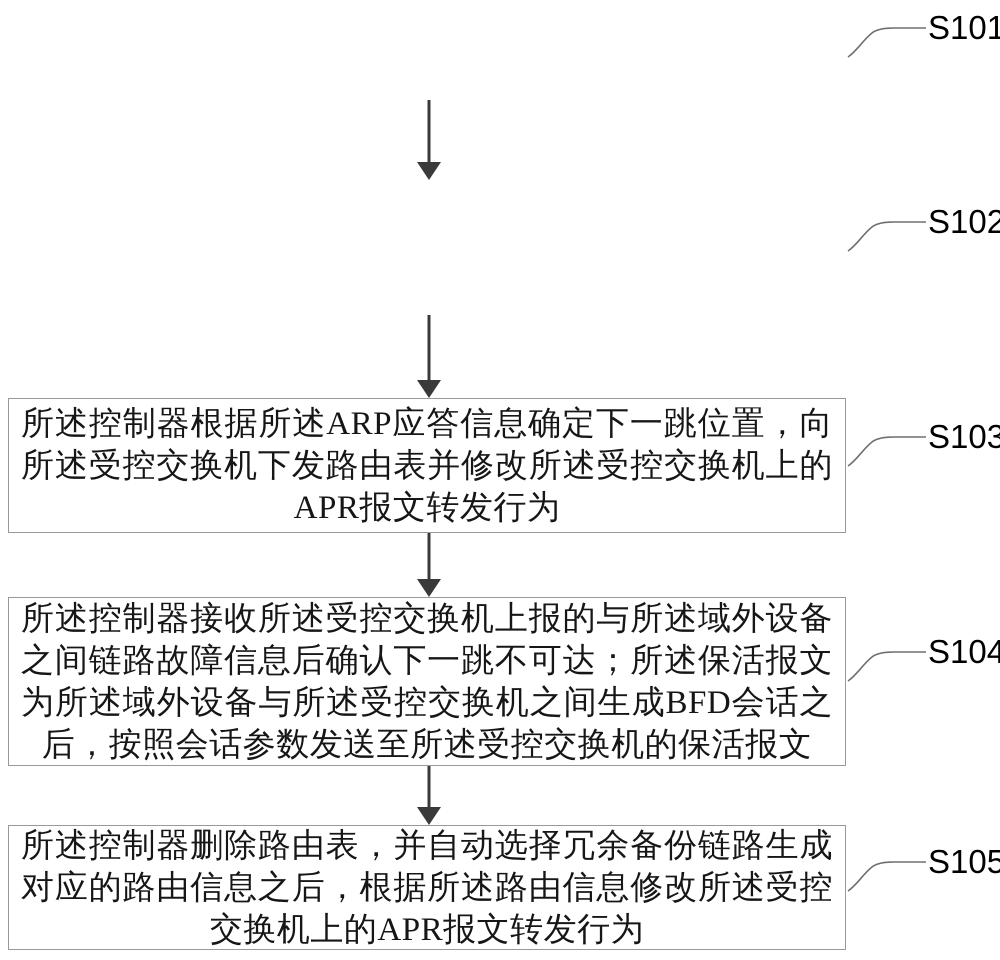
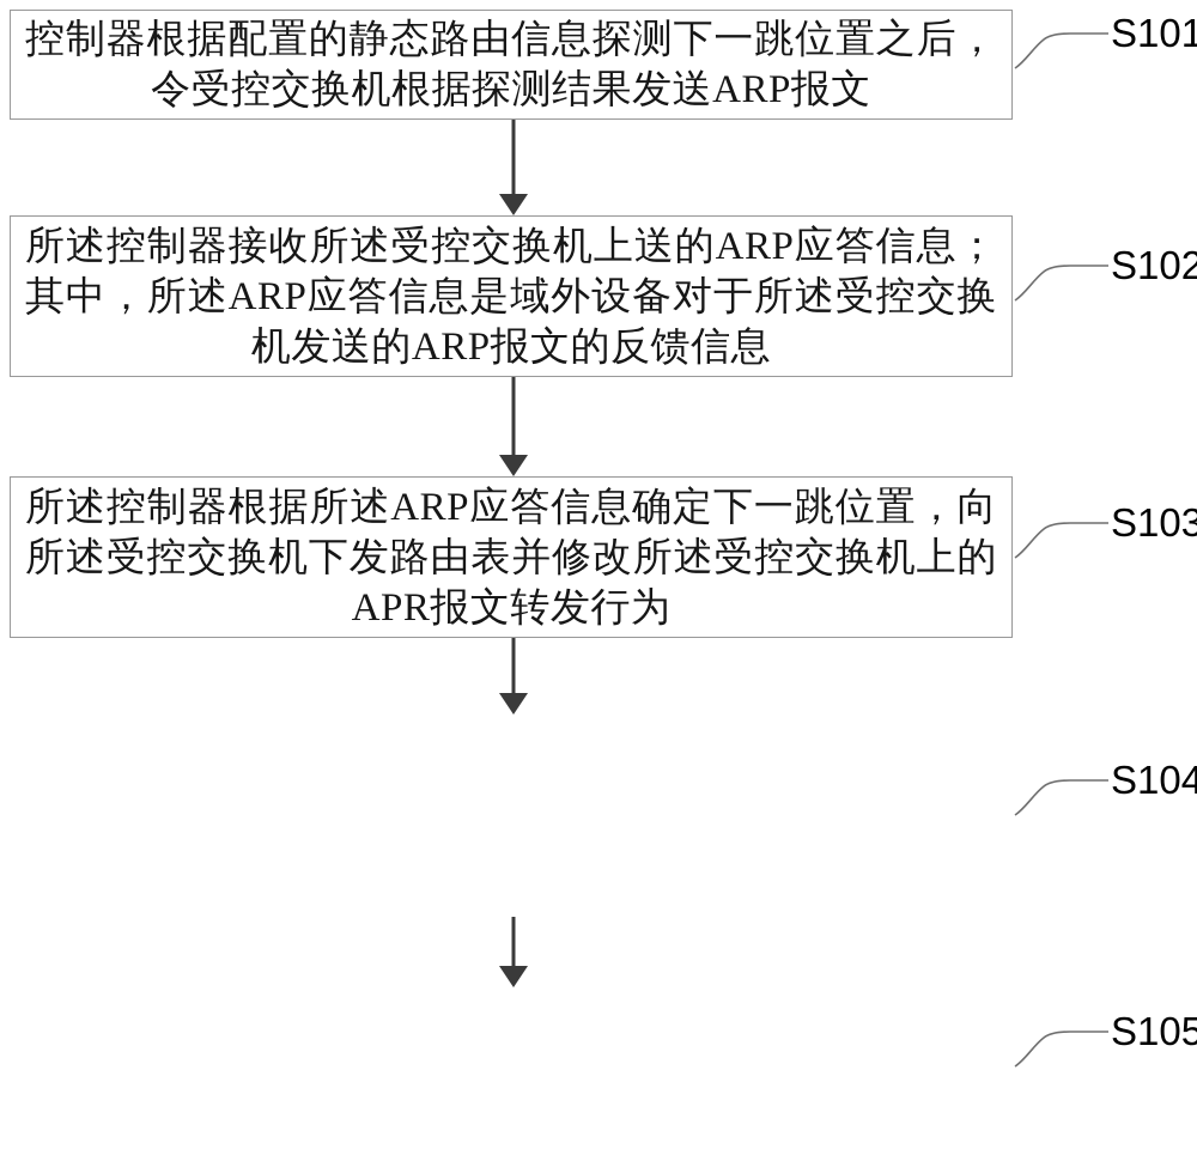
+ 控制器根据配置的静态路由信息探测下一跳位置之后，令受控交换机根据探测结果发送ARP报文
+ 所述控制器接收所述受控交换机上送的ARP应答信息；其中，所述ARP应答信息是域外设备对于所述受控交换机发送的ARP报文的反馈信息
  所述控制器根据所述ARP应答信息确定下一跳位置，向所述受控交换机下发路由表并修改所述受控交换机上的APR报文转发行为
- 所述控制器接收所述受控交换机上报的与所述域外设备之间链路故障信息后确认下一跳不可达；所述保活报文为所述域外设备与所述受控交换机之间生成BFD会话之后，按照会话参数发送至所述受控交换机的保活报文
- 所述控制器删除路由表，并自动选择冗余备份链路生成对应的路由信息之后，根据所述路由信息修改所述受控交换机上的APR报文转发行为
  S101
  S102
  S103
  S104
  S105
